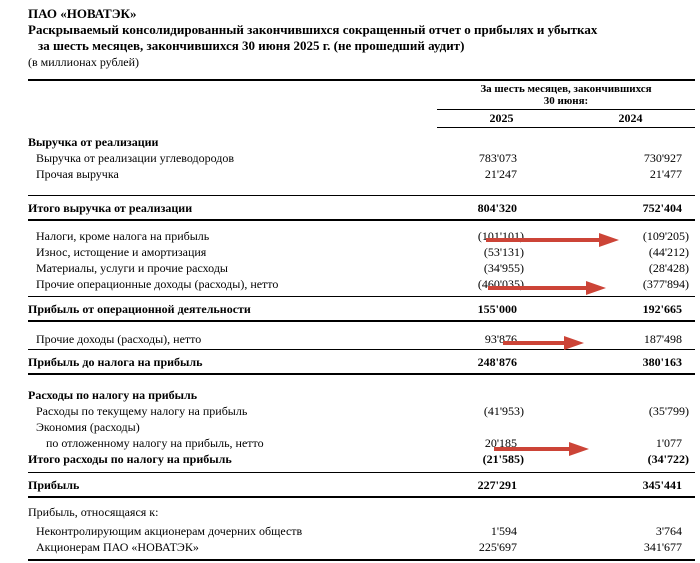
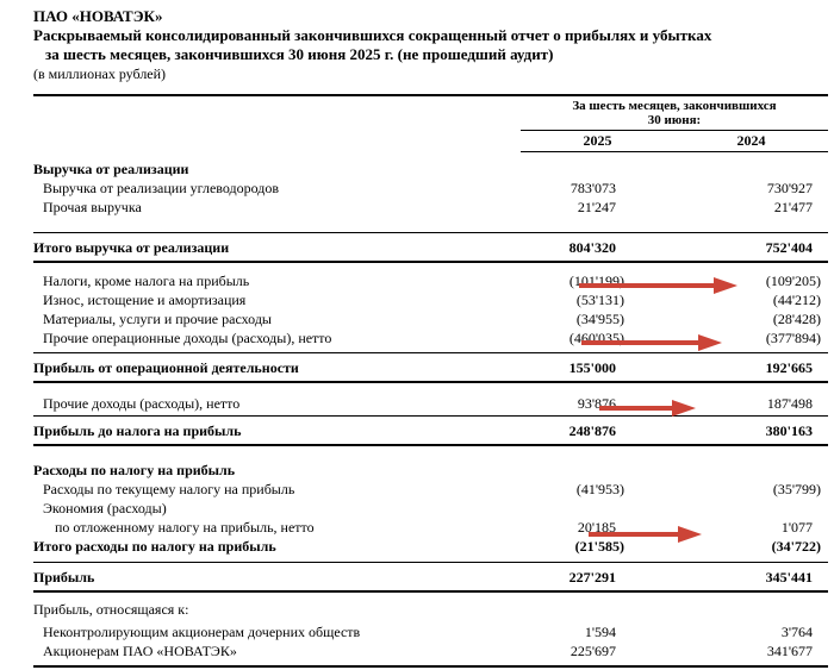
  ПАО «НОВАТЭК»
  Раскрываемый консолидированный закончившихся сокращенный отчет о прибылях и убытках
  за шесть месяцев, закончившихся 30 июня 2025 г. (не прошедший аудит)
  (в миллионах рублей)
  За шесть месяцев, закончившихся
  30 июня:
  2025
  2024
  Выручка от реализации
  Выручка от реализации углеводородов
  783'073
  730'927
  Прочая выручка
  21'247
  21'477
  Итого выручка от реализации
  804'320
  752'404
  Налоги, кроме налога на прибыль
- (101'101)
+ (101'199)
  (109'205)
  Износ, истощение и амортизация
  (53'131)
  (44'212)
  Материалы, услуги и прочие расходы
  (34'955)
  (28'428)
  Прочие операционные доходы (расходы), нетто
  (460'035)
  (377'894)
  Прибыль от операционной деятельности
  155'000
  192'665
  Прочие доходы (расходы), нетто
  93'876
  187'498
  Прибыль до налога на прибыль
  248'876
  380'163
  Расходы по налогу на прибыль
  Расходы по текущему налогу на прибыль
  (41'953)
  (35'799)
  Экономия (расходы)
  по отложенному налогу на прибыль, нетто
  20'185
  1'077
  Итого расходы по налогу на прибыль
  (21'585)
  (34'722)
  Прибыль
  227'291
  345'441
  Прибыль, относящаяся к:
  Неконтролирующим акционерам дочерних обществ
  1'594
  3'764
  Акционерам ПАО «НОВАТЭК»
  225'697
  341'677
